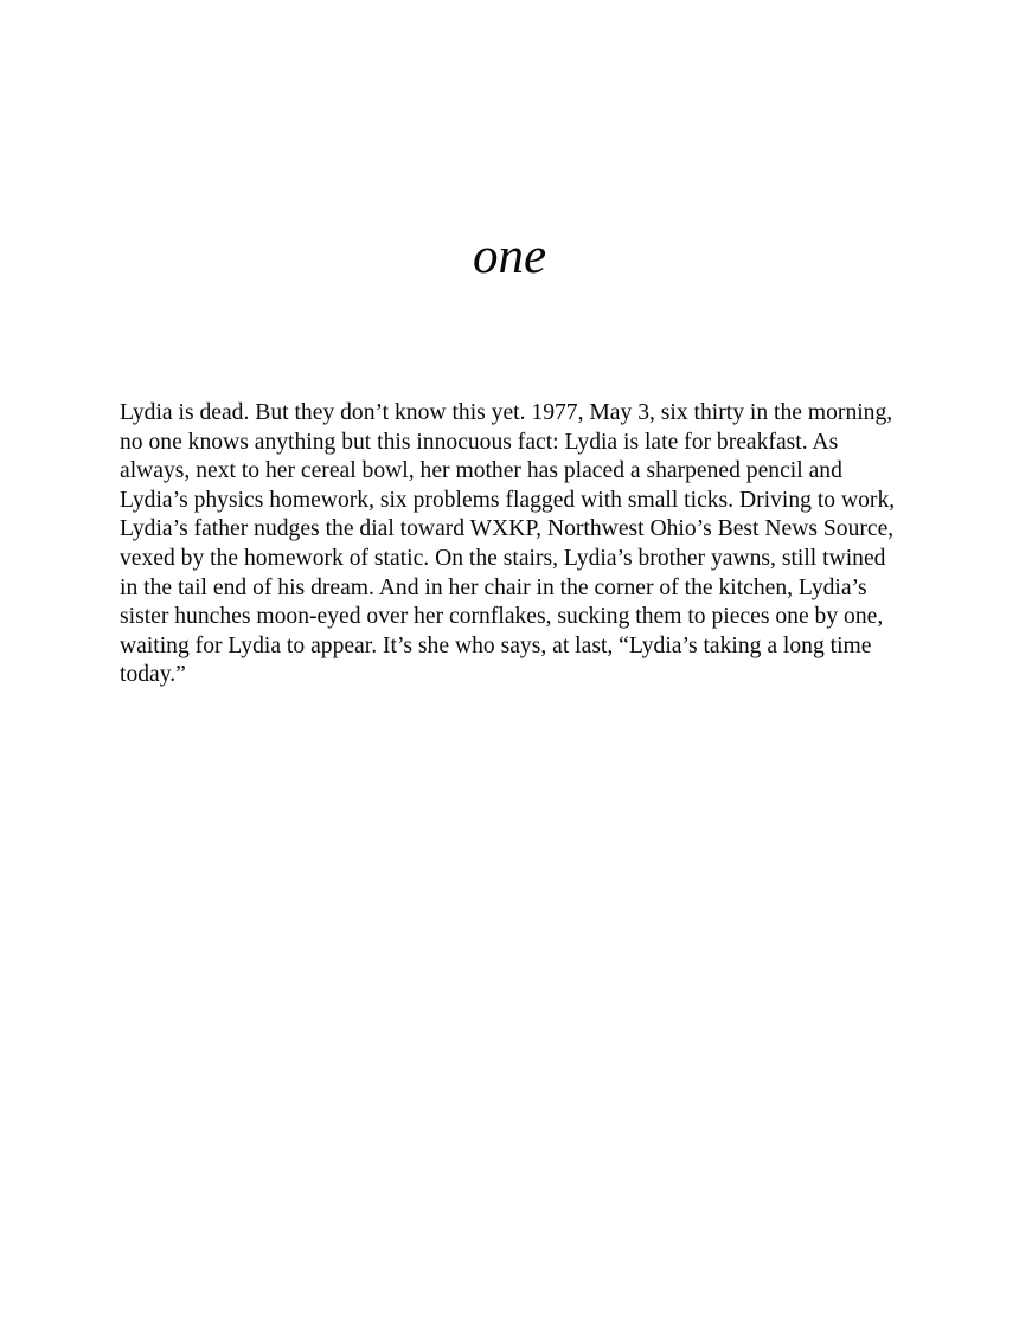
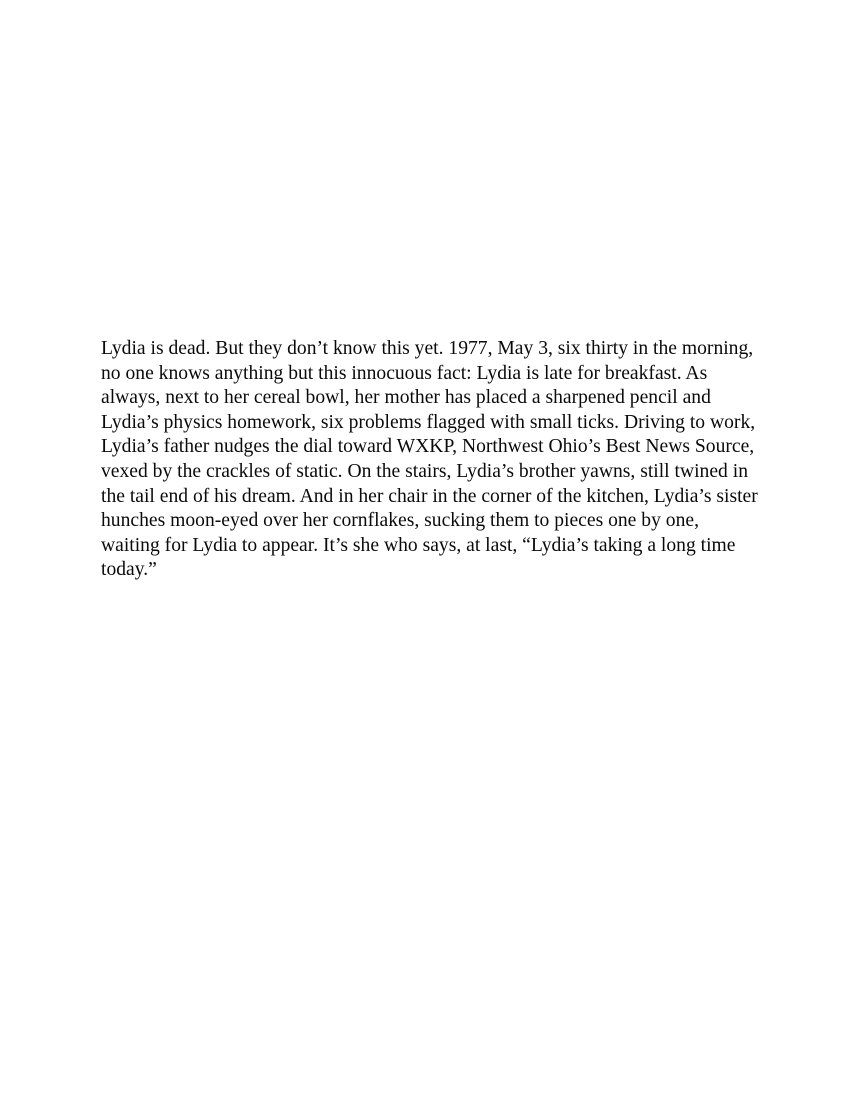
- one
- Lydia is dead. But they don’t know this yet. 1977, May 3, six thirty in the morning, no one knows anything but this innocuous fact: Lydia is late for breakfast. As always, next to her cereal bowl, her mother has placed a sharpened pencil and Lydia’s physics homework, six problems flagged with small ticks. Driving to work, Lydia’s father nudges the dial toward WXKP, Northwest Ohio’s Best News Source, vexed by the homework of static. On the stairs, Lydia’s brother yawns, still twined in the tail end of his dream. And in her chair in the corner of the kitchen, Lydia’s sister hunches moon-eyed over her cornflakes, sucking them to pieces one by one, waiting for Lydia to appear. It’s she who says, at last, “Lydia’s taking a long time today.”
+ Lydia is dead. But they don’t know this yet. 1977, May 3, six thirty in the morning, no one knows anything but this innocuous fact: Lydia is late for breakfast. As always, next to her cereal bowl, her mother has placed a sharpened pencil and Lydia’s physics homework, six problems flagged with small ticks. Driving to work, Lydia’s father nudges the dial toward WXKP, Northwest Ohio’s Best News Source, vexed by the crackles of static. On the stairs, Lydia’s brother yawns, still twined in the tail end of his dream. And in her chair in the corner of the kitchen, Lydia’s sister hunches moon-eyed over her cornflakes, sucking them to pieces one by one, waiting for Lydia to appear. It’s she who says, at last, “Lydia’s taking a long time today.”
